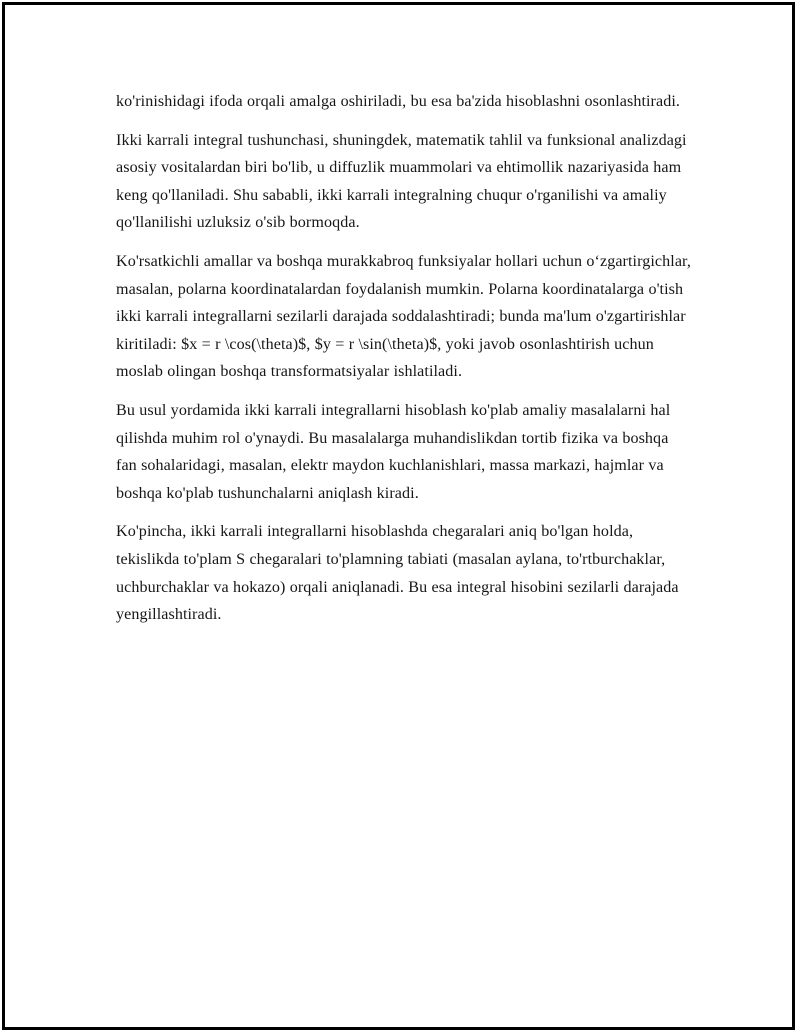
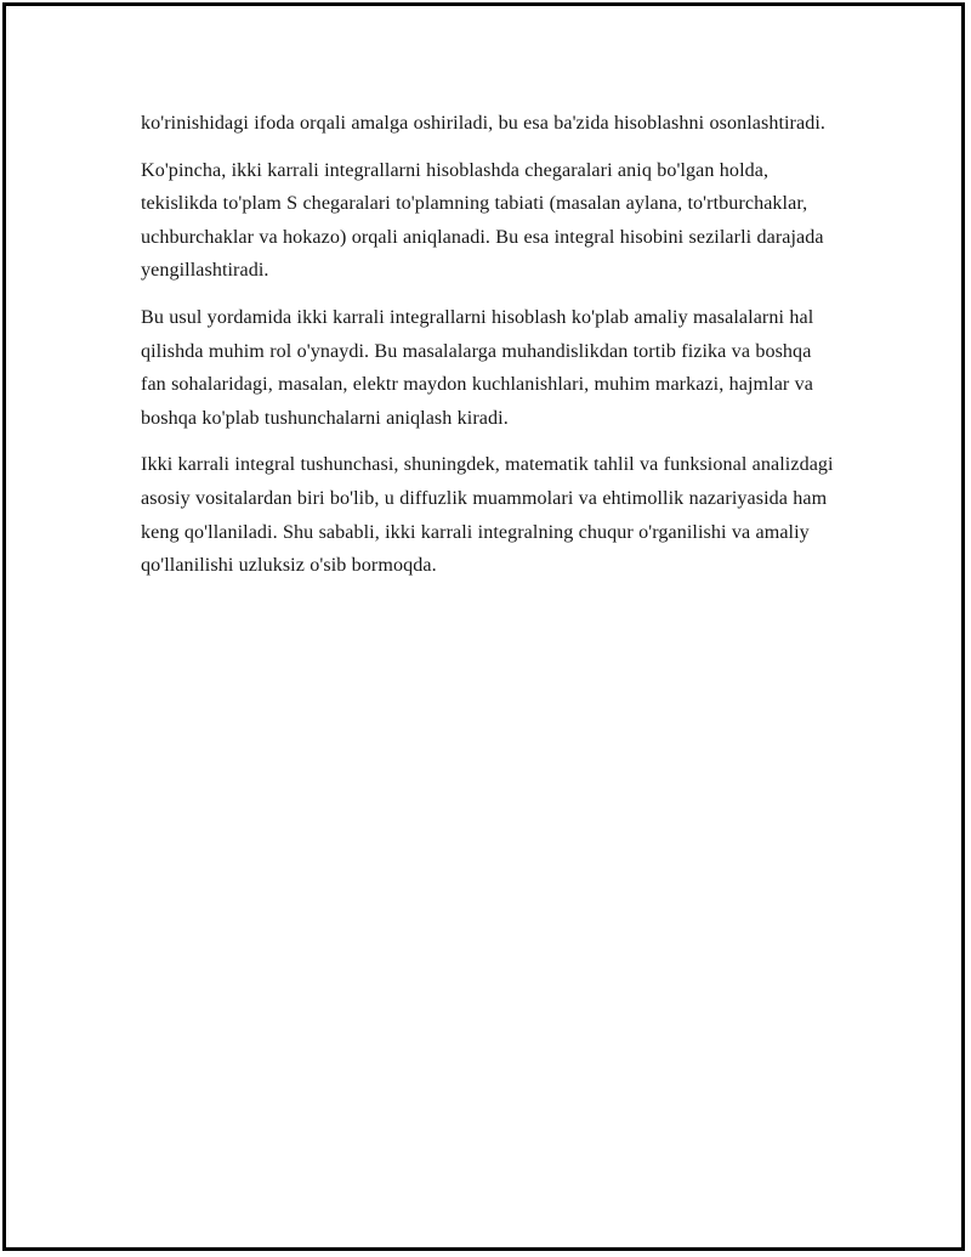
  ko'rinishidagi ifoda orqali amalga oshiriladi, bu esa ba'zida hisoblashni osonlashtiradi.
- Ikki karrali integral tushunchasi, shuningdek, matematik tahlil va funksional analizdagi asosiy vositalardan biri bo'lib, u diffuzlik muammolari va ehtimollik nazariyasida ham keng qo'llaniladi. Shu sababli, ikki karrali integralning chuqur o'rganilishi va amaliy qo'llanilishi uzluksiz o'sib bormoqda.
+ Ko'pincha, ikki karrali integrallarni hisoblashda chegaralari aniq bo'lgan holda, tekislikda to'plam S chegaralari to'plamning tabiati (masalan aylana, to'rtburchaklar, uchburchaklar va hokazo) orqali aniqlanadi. Bu esa integral hisobini sezilarli darajada yengillashtiradi.
- Ko'rsatkichli amallar va boshqa murakkabroq funksiyalar hollari uchun oʻzgartirgichlar, masalan, polarna koordinatalardan foydalanish mumkin. Polarna koordinatalarga o'tish ikki karrali integrallarni sezilarli darajada soddalashtiradi; bunda ma'lum o'zgartirishlar kiritiladi: $x = r \cos(\theta)$, $y = r \sin(\theta)$, yoki javob osonlashtirish uchun moslab olingan boshqa transformatsiyalar ishlatiladi.
- Bu usul yordamida ikki karrali integrallarni hisoblash ko'plab amaliy masalalarni hal qilishda muhim rol o'ynaydi. Bu masalalarga muhandislikdan tortib fizika va boshqa fan sohalaridagi, masalan, elektr maydon kuchlanishlari, massa markazi, hajmlar va boshqa ko'plab tushunchalarni aniqlash kiradi.
+ Bu usul yordamida ikki karrali integrallarni hisoblash ko'plab amaliy masalalarni hal qilishda muhim rol o'ynaydi. Bu masalalarga muhandislikdan tortib fizika va boshqa fan sohalaridagi, masalan, elektr maydon kuchlanishlari, muhim markazi, hajmlar va boshqa ko'plab tushunchalarni aniqlash kiradi.
- Ko'pincha, ikki karrali integrallarni hisoblashda chegaralari aniq bo'lgan holda, tekislikda to'plam S chegaralari to'plamning tabiati (masalan aylana, to'rtburchaklar, uchburchaklar va hokazo) orqali aniqlanadi. Bu esa integral hisobini sezilarli darajada yengillashtiradi.
+ Ikki karrali integral tushunchasi, shuningdek, matematik tahlil va funksional analizdagi asosiy vositalardan biri bo'lib, u diffuzlik muammolari va ehtimollik nazariyasida ham keng qo'llaniladi. Shu sababli, ikki karrali integralning chuqur o'rganilishi va amaliy qo'llanilishi uzluksiz o'sib bormoqda.
